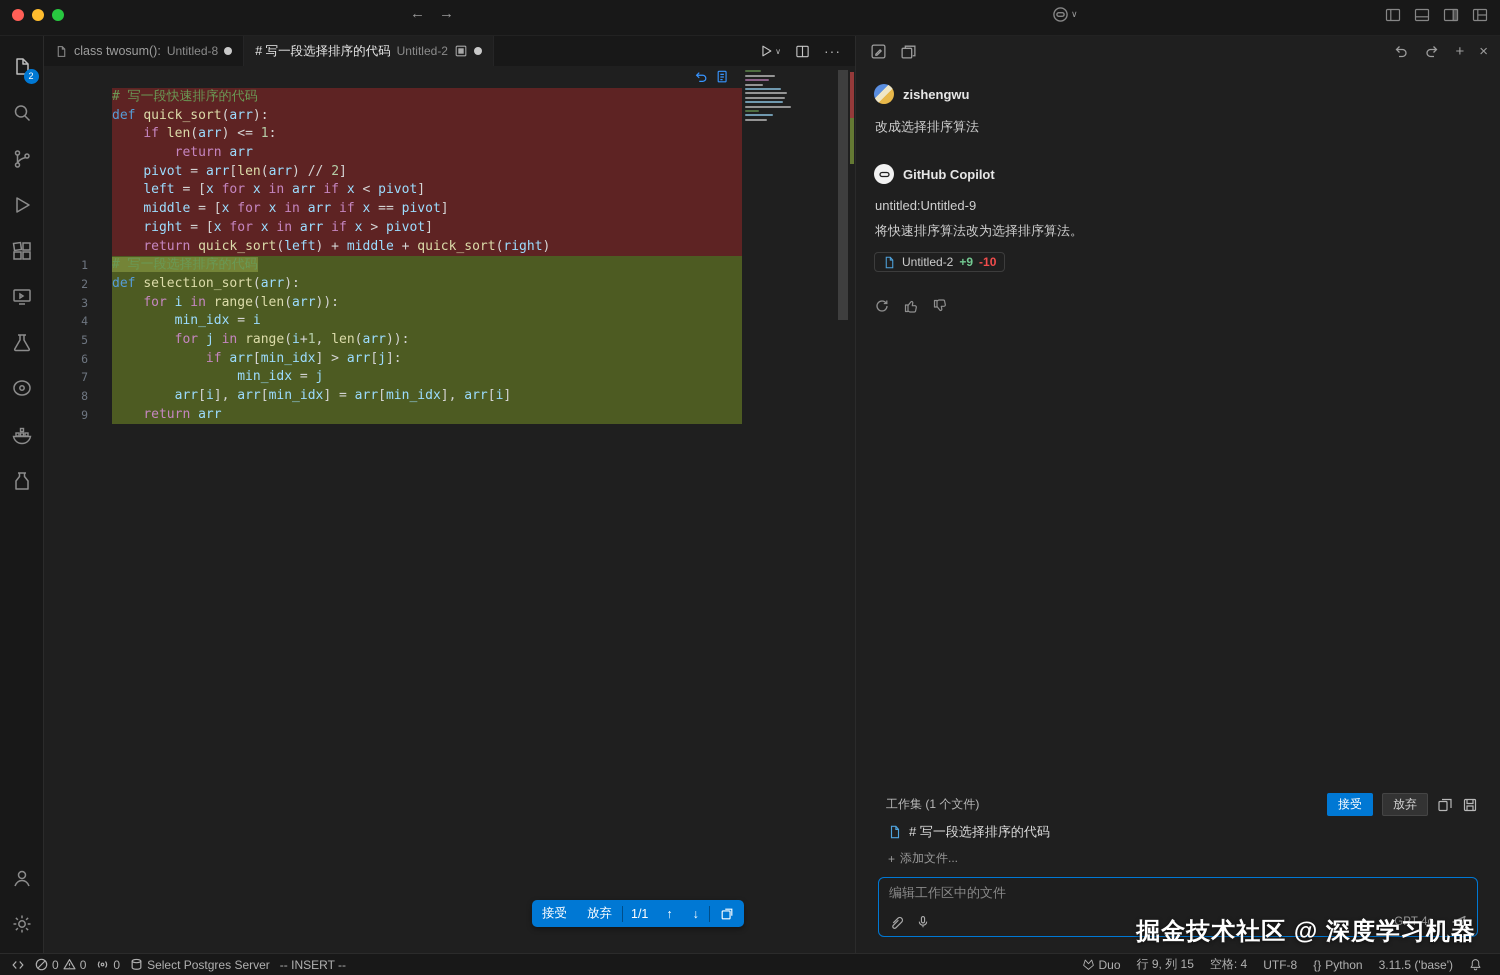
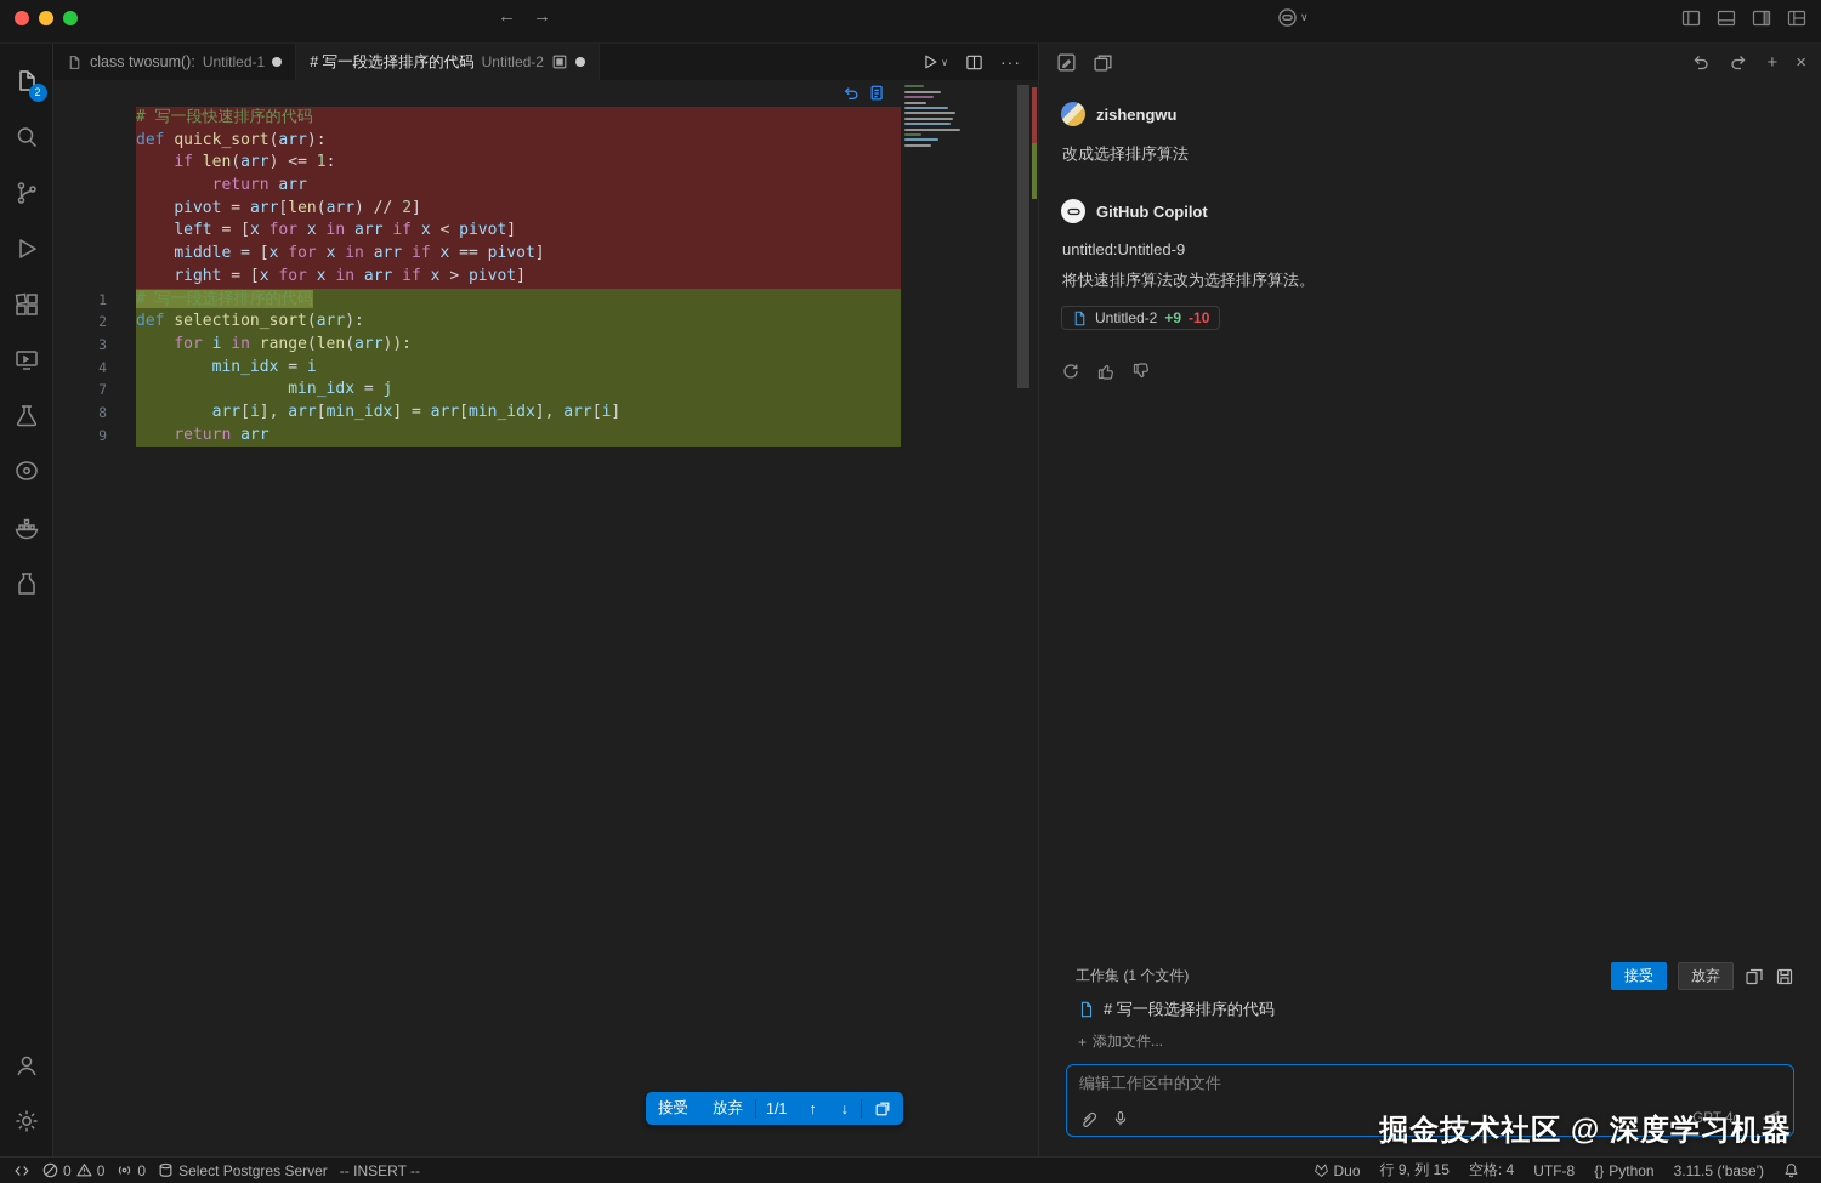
  ←
  →
  ∨
  2
  class twosum():
- Untitled-8
+ Untitled-1
  # 写一段选择排序的代码
  Untitled-2
  ∨
  ···
  # 写一段快速排序的代码
  def quick_sort(arr):
  if len(arr) <= 1:
  return arr
  pivot = arr[len(arr) // 2]
  left = [x for x in arr if x < pivot]
  middle = [x for x in arr if x == pivot]
  right = [x for x in arr if x > pivot]
- return quick_sort(left) + middle + quick_sort(right)
  1
  # 写一段选择排序的代码
  2
  def selection_sort(arr):
  3
  for i in range(len(arr)):
  4
  min_idx = i
- 5
- for j in range(i+1, len(arr)):
- 6
- if arr[min_idx] > arr[j]:
  7
  min_idx = j
  8
  arr[i], arr[min_idx] = arr[min_idx], arr[i]
  9
  return arr
  接受
  放弃
  1/1
  ↑
  ↓
  +
  ×
  zishengwu
  改成选择排序算法
  GitHub Copilot
  untitled:Untitled-9
  将快速排序算法改为选择排序算法。
  Untitled-2
  +9
  -10
  工作集 (1 个文件)
  接受
  放弃
  # 写一段选择排序的代码
  +
  添加文件...
  编辑工作区中的文件
  GPT-4o ∨
  0
  0
  0
  Select Postgres Server
  -- INSERT --
  Duo
  行 9, 列 15
  空格: 4
  UTF-8
  {}
  Python
  3.11.5 ('base')
  掘金技术社区 @ 深度学习机器
